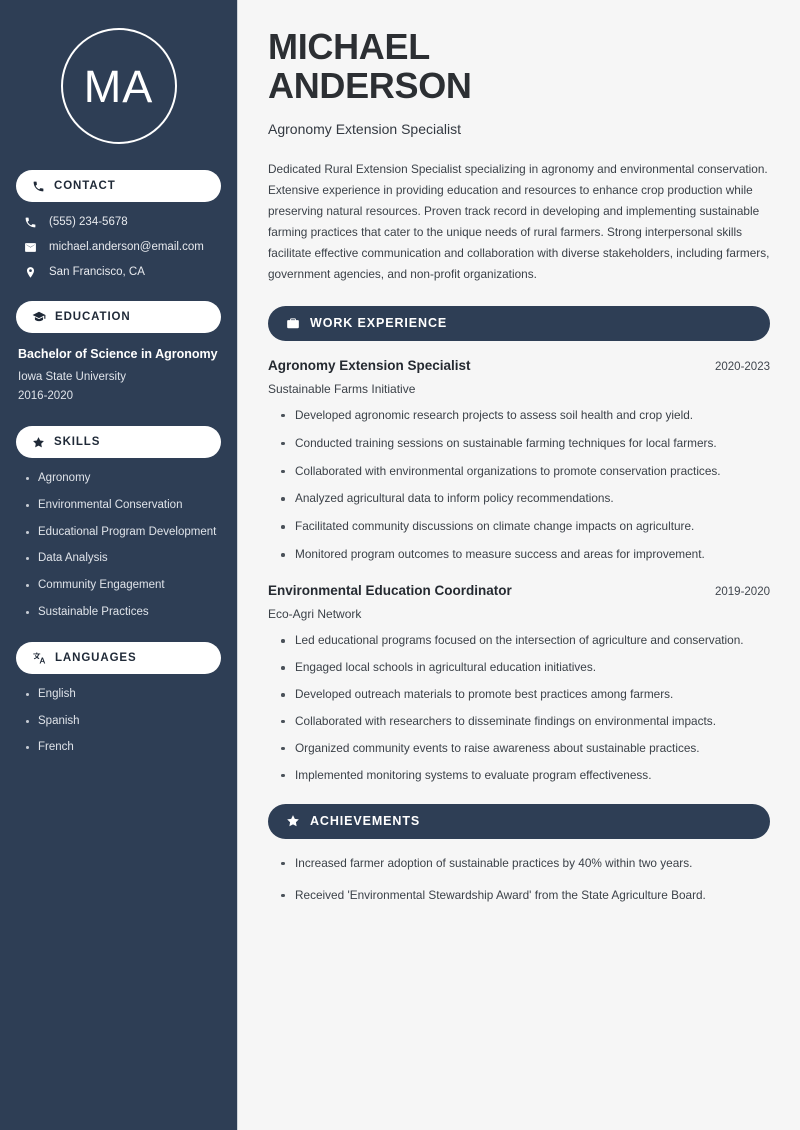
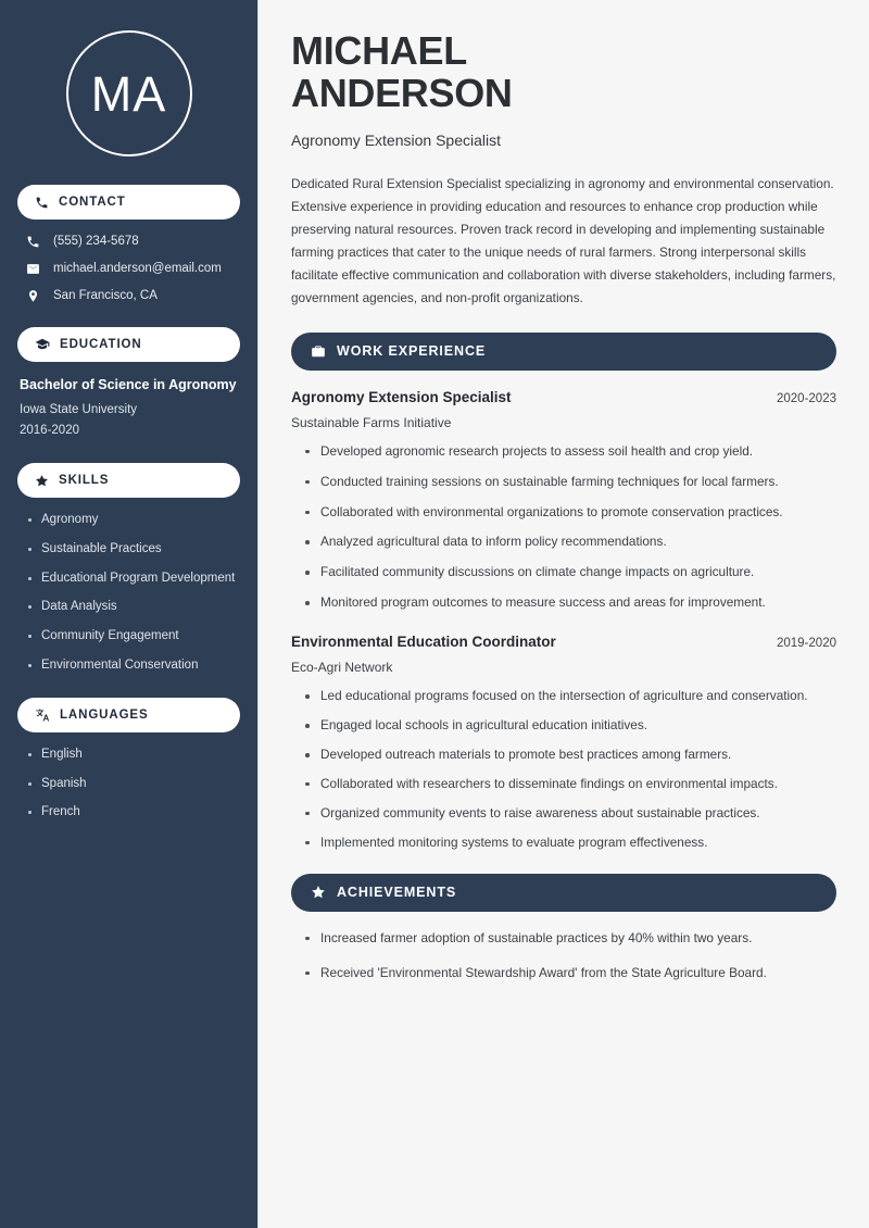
  MA
  CONTACT
  (555) 234-5678
  michael.anderson@email.com
  San Francisco, CA
  EDUCATION
  Bachelor of Science in Agronomy
  Iowa State University
  2016-2020
  SKILLS
  Agronomy
- Environmental Conservation
+ Sustainable Practices
  Educational Program Development
  Data Analysis
  Community Engagement
- Sustainable Practices
+ Environmental Conservation
  LANGUAGES
  English
  Spanish
  French
  MICHAEL
  ANDERSON
  Agronomy Extension Specialist
  Dedicated Rural Extension Specialist specializing in agronomy and environmental conservation. Extensive experience in providing education and resources to enhance crop production while preserving natural resources. Proven track record in developing and implementing sustainable farming practices that cater to the unique needs of rural farmers. Strong interpersonal skills facilitate effective communication and collaboration with diverse stakeholders, including farmers, government agencies, and non-profit organizations.
  WORK EXPERIENCE
  Agronomy Extension Specialist
  2020-2023
  Sustainable Farms Initiative
  Developed agronomic research projects to assess soil health and crop yield.
  Conducted training sessions on sustainable farming techniques for local farmers.
  Collaborated with environmental organizations to promote conservation practices.
  Analyzed agricultural data to inform policy recommendations.
  Facilitated community discussions on climate change impacts on agriculture.
  Monitored program outcomes to measure success and areas for improvement.
  Environmental Education Coordinator
  2019-2020
  Eco-Agri Network
  Led educational programs focused on the intersection of agriculture and conservation.
  Engaged local schools in agricultural education initiatives.
  Developed outreach materials to promote best practices among farmers.
  Collaborated with researchers to disseminate findings on environmental impacts.
  Organized community events to raise awareness about sustainable practices.
  Implemented monitoring systems to evaluate program effectiveness.
  ACHIEVEMENTS
  Increased farmer adoption of sustainable practices by 40% within two years.
  Received 'Environmental Stewardship Award' from the State Agriculture Board.
